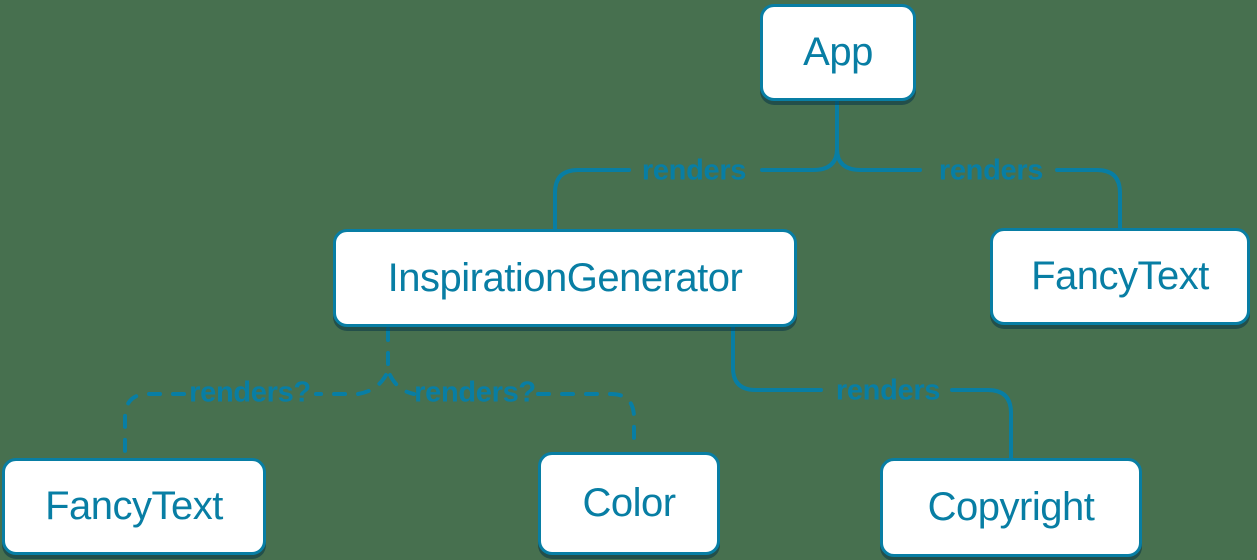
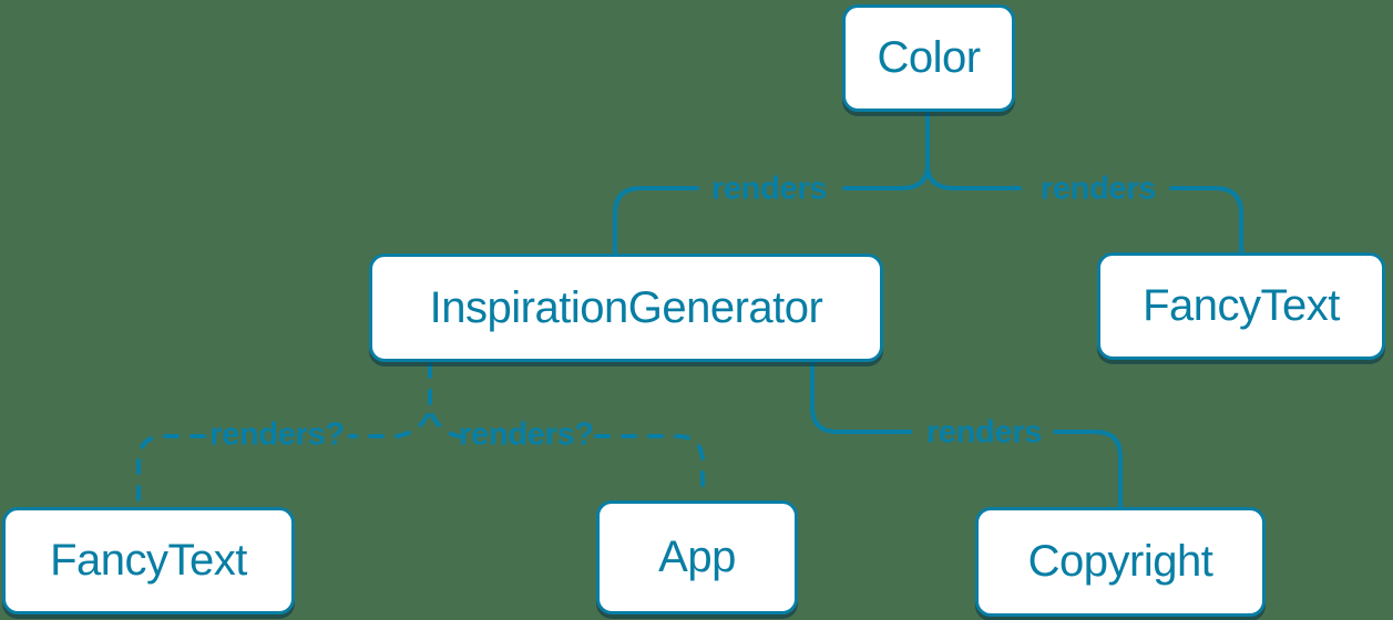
- App
+ Color
  InspirationGenerator
  FancyText
  FancyText
- Color
+ App
  Copyright
  renders
  renders
  renders?
  renders?
  renders
